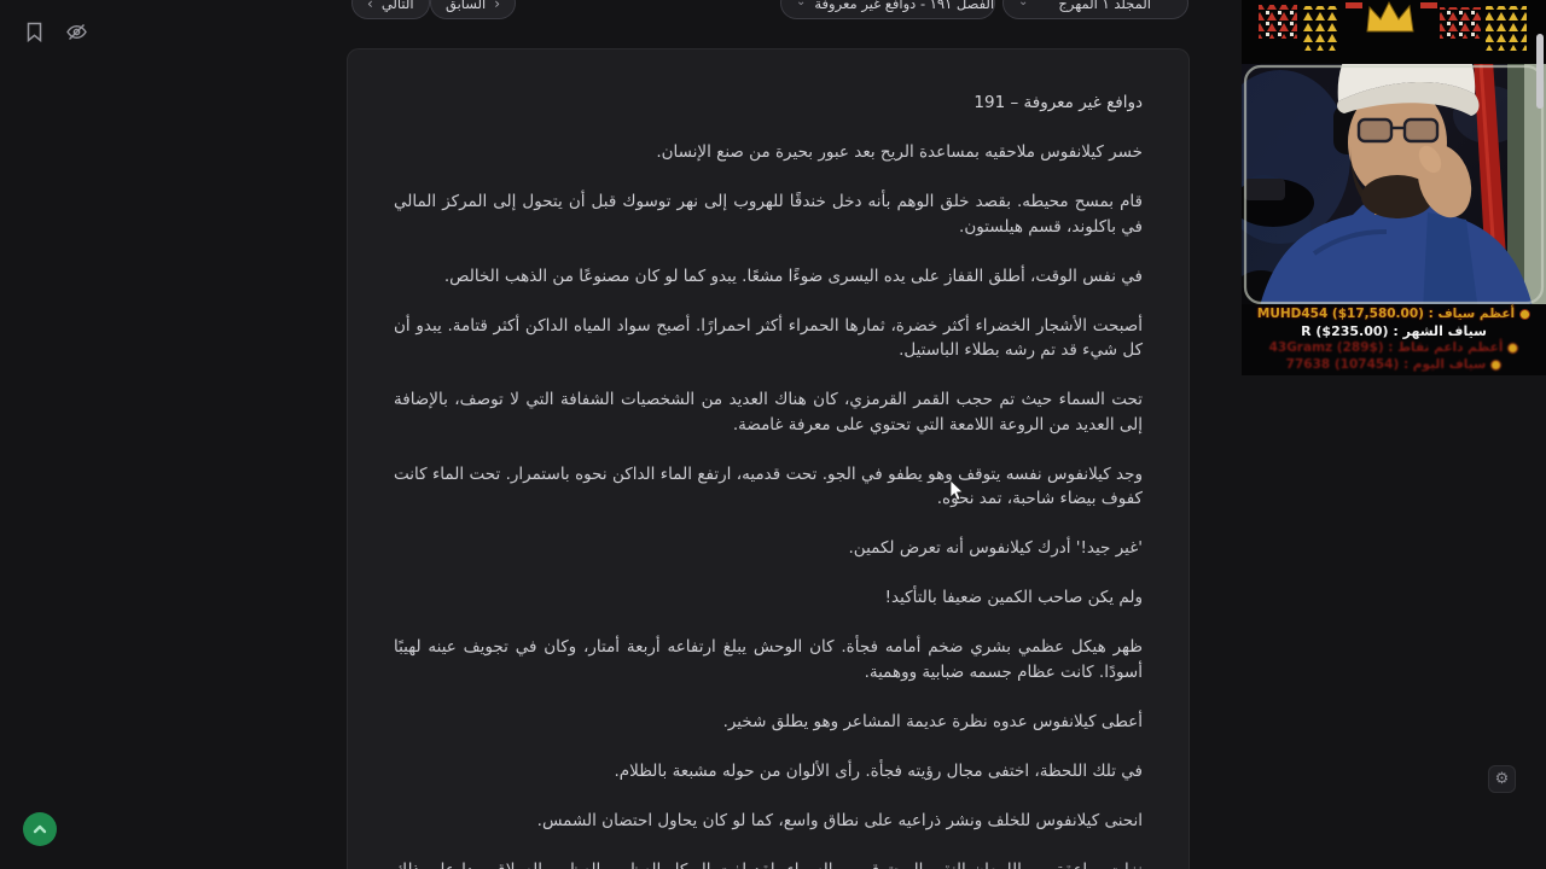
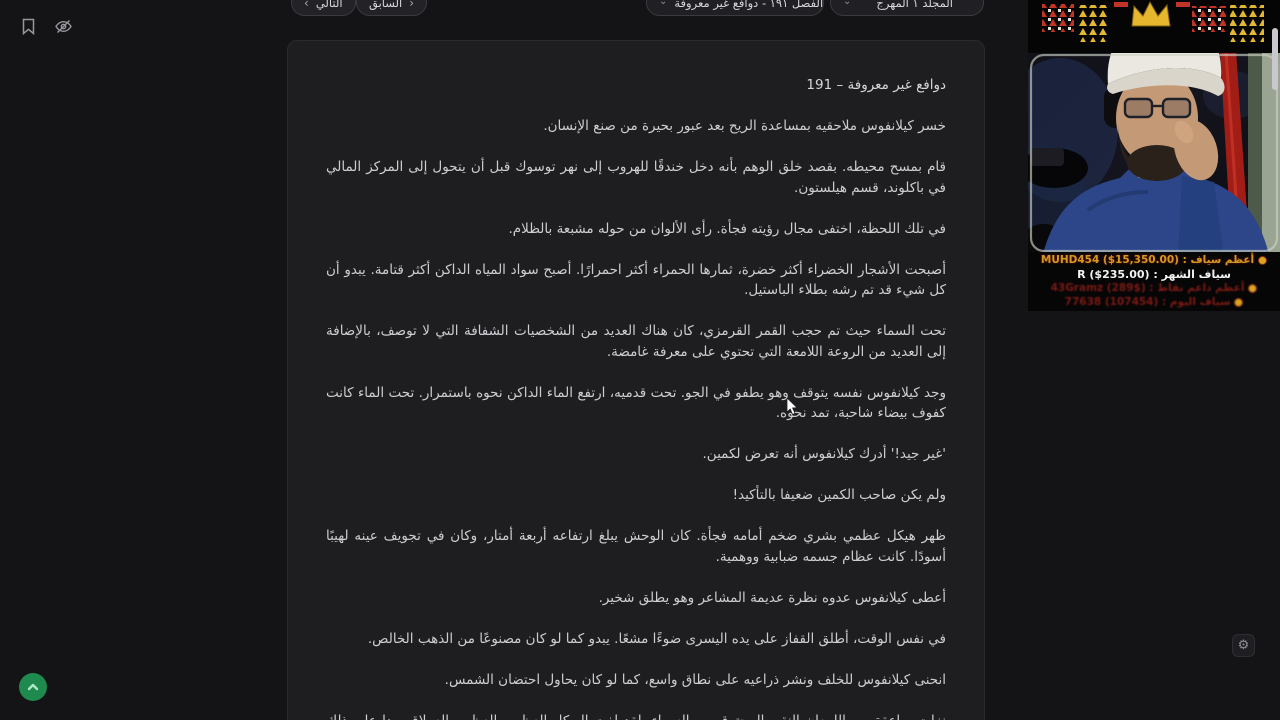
  ‹
  التالي
  السابق
  ›
  ⌄
  الفصل ١٩١ - دوافع غير معروفة
  ⌄
  المجلد ١ المهرج
  191 – دوافع غير معروفة
  خسر كيلانفوس ملاحقيه بمساعدة الريح بعد عبور بحيرة من صنع الإنسان.
  قام بمسح محيطه. بقصد خلق الوهم بأنه دخل خندقًا للهروب إلى نهر توسوك قبل أن يتحول إلى المركز المالي في باكلوند، قسم هيلستون.
- في نفس الوقت، أطلق القفاز على يده اليسرى ضوءًا مشعًا. يبدو كما لو كان مصنوعًا من الذهب الخالص.
+ في تلك اللحظة، اختفى مجال رؤيته فجأة. رأى الألوان من حوله مشبعة بالظلام.
  أصبحت الأشجار الخضراء أكثر خضرة، ثمارها الحمراء أكثر احمرارًا. أصبح سواد المياه الداكن أكثر قتامة. يبدو أن كل شيء قد تم رشه بطلاء الباستيل.
  تحت السماء حيث تم حجب القمر القرمزي، كان هناك العديد من الشخصيات الشفافة التي لا توصف، بالإضافة إلى العديد من الروعة اللامعة التي تحتوي على معرفة غامضة.
  وجد كيلانفوس نفسه يتوقف وهو يطفو في الجو. تحت قدميه، ارتفع الماء الداكن نحوه باستمرار. تحت الماء كانت كفوف بيضاء شاحبة، تمد نحوه.
  'غير جيد!' أدرك كيلانفوس أنه تعرض لكمين.
  ولم يكن صاحب الكمين ضعيفا بالتأكيد!
  ظهر هيكل عظمي بشري ضخم أمامه فجأة. كان الوحش يبلغ ارتفاعه أربعة أمتار، وكان في تجويف عينه لهيبًا أسودًا. كانت عظام جسمه ضبابية ووهمية.
  أعطى كيلانفوس عدوه نظرة عديمة المشاعر وهو يطلق شخير.
- في تلك اللحظة، اختفى مجال رؤيته فجأة. رأى الألوان من حوله مشبعة بالظلام.
+ في نفس الوقت، أطلق القفاز على يده اليسرى ضوءًا مشعًا. يبدو كما لو كان مصنوعًا من الذهب الخالص.
  انحنى كيلانفوس للخلف ونشر ذراعيه على نطاق واسع، كما لو كان يحاول احتضان الشمس.
- أعظم سياف : MUHD454 ($17,580.00)
+ أعظم سياف : MUHD454 ($15,350.00)
  سياف الشهر : R ($235.00)
  أعظم داعم نقاط : ($289) 43Gramz
  سياف اليوم : (107454) 77638
  ⚙
